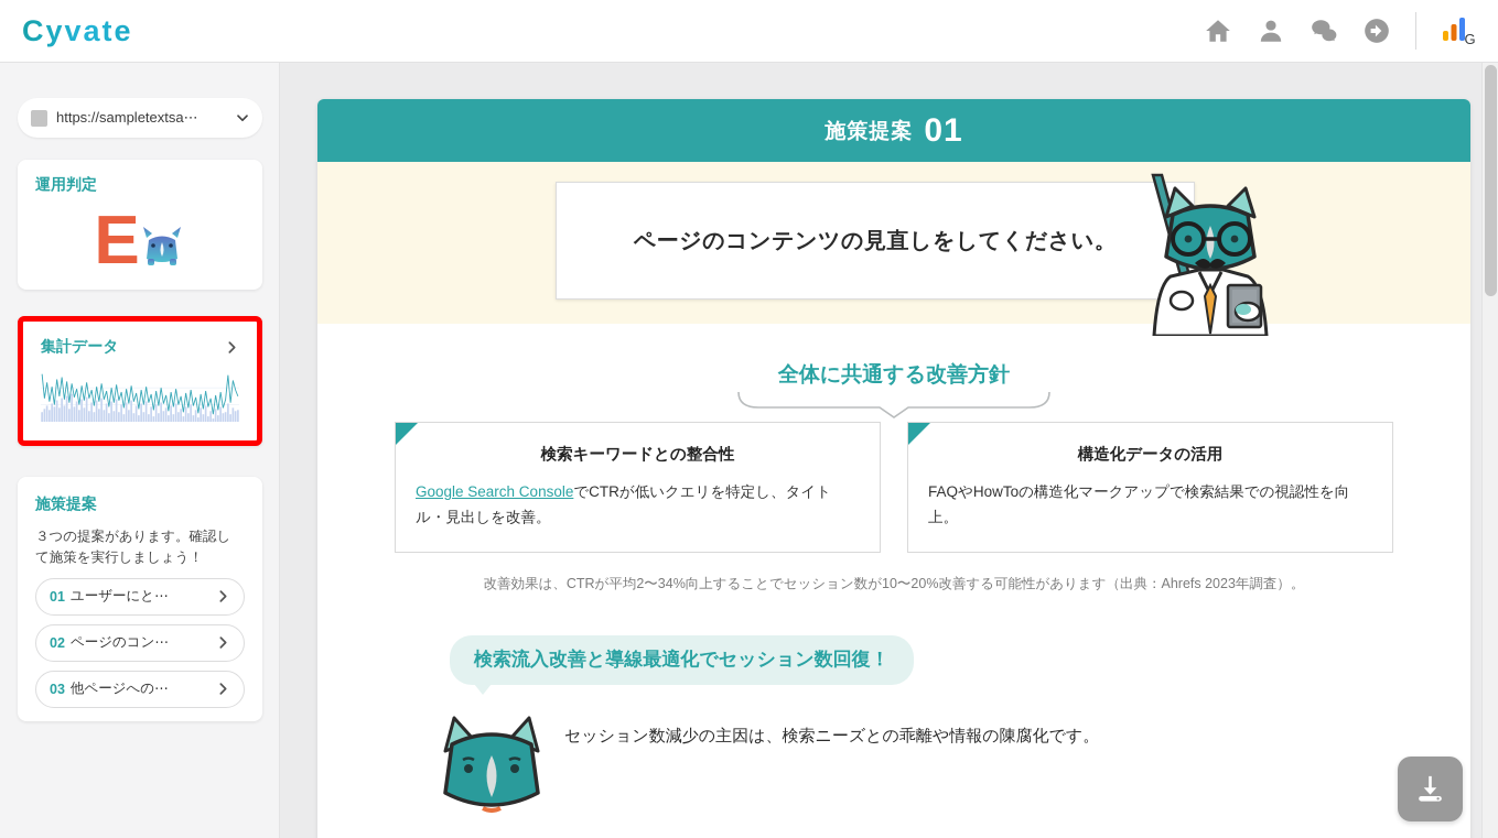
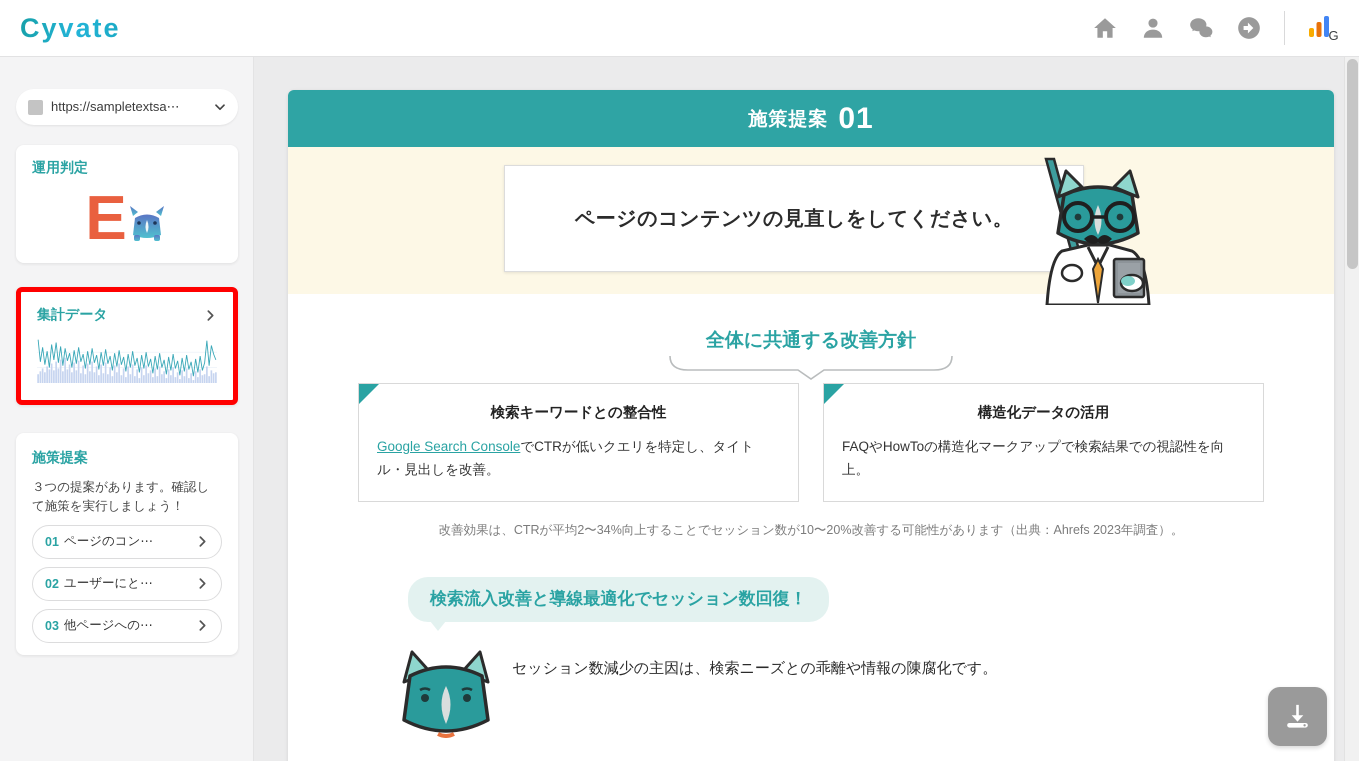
  Cyvate
  G
  https://sampletextsa⋯
  運用判定
  E
  集計データ
  施策提案
  ３つの提案があります。確認して施策を実行しましょう！
  01
- ユーザーにと⋯
+ ページのコン⋯
  02
- ページのコン⋯
+ ユーザーにと⋯
  03
  他ページへの⋯
  施策提案
  01
  ページのコンテンツの見直しをしてください。
  全体に共通する改善方針
  検索キーワードとの整合性
  Google Search ConsoleでCTRが低いクエリを特定し、タイトル・見出しを改善。
  構造化データの活用
  FAQやHowToの構造化マークアップで検索結果での視認性を向上。
  改善効果は、CTRが平均2〜34%向上することでセッション数が10〜20%改善する可能性があります（出典：Ahrefs 2023年調査）。
  検索流入改善と導線最適化でセッション数回復！
  セッション数減少の主因は、検索ニーズとの乖離や情報の陳腐化です。
